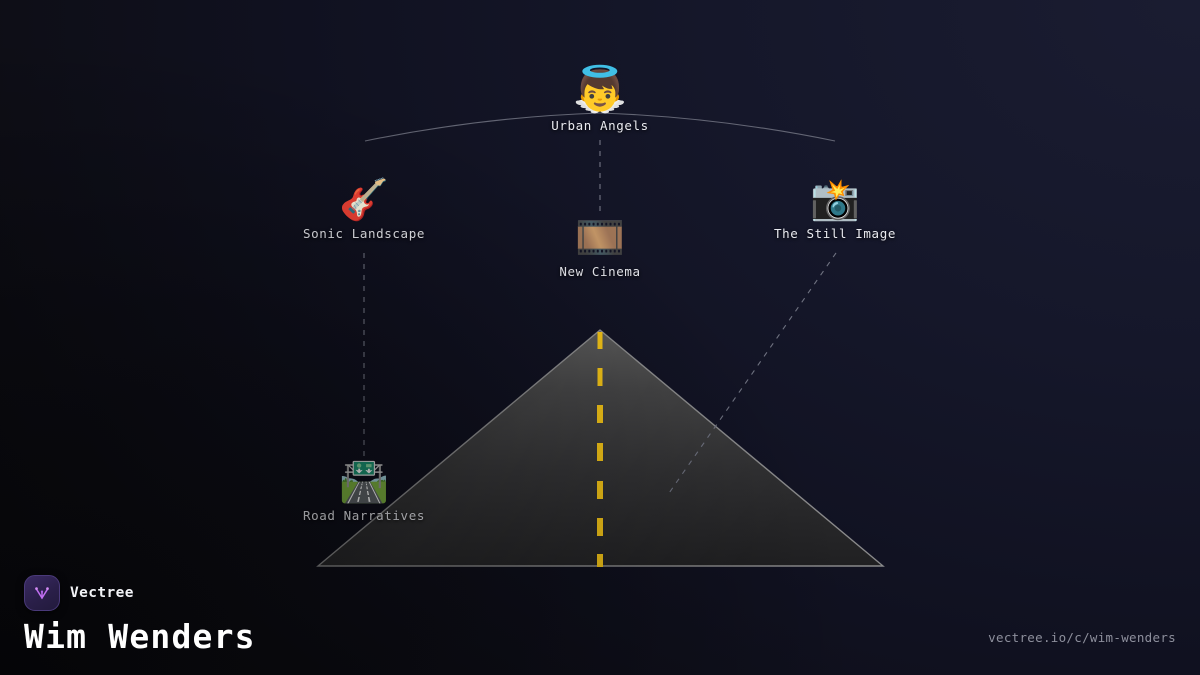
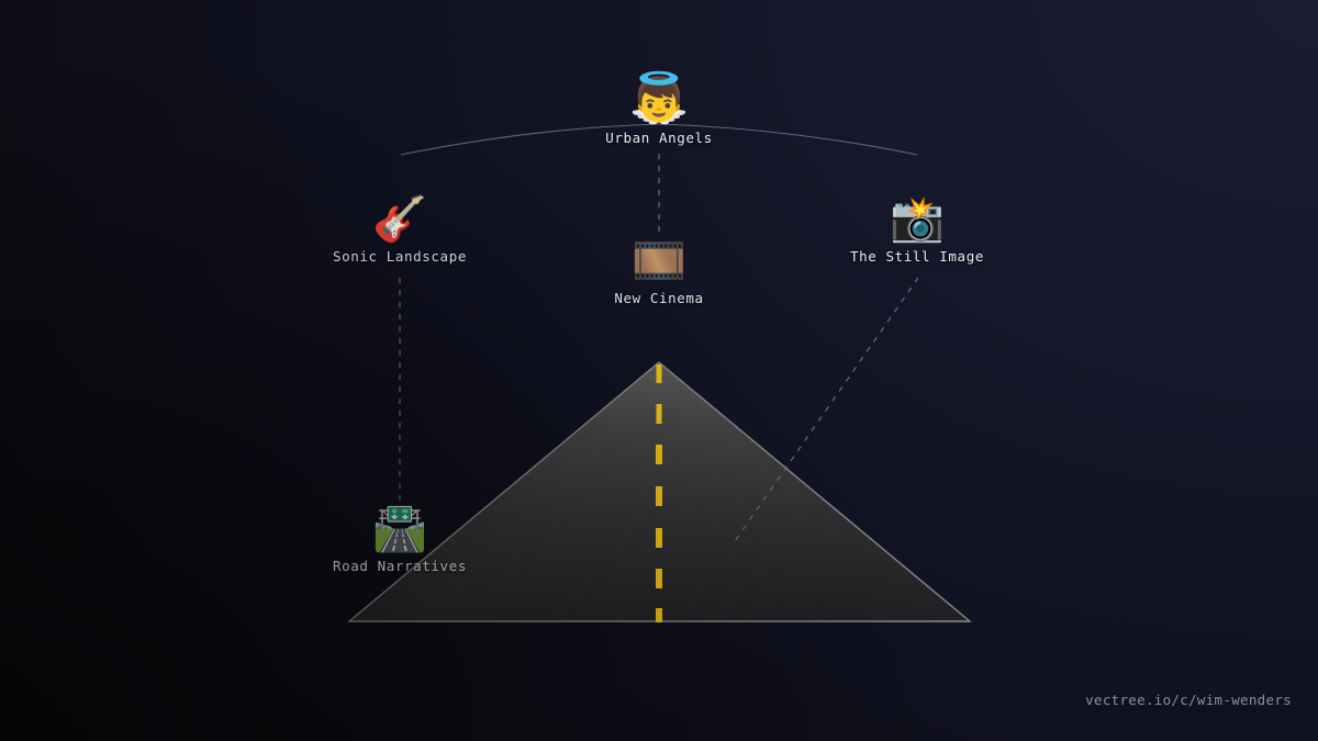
- Vectree
- Wim Wenders
  vectree.io/c/wim-wenders
